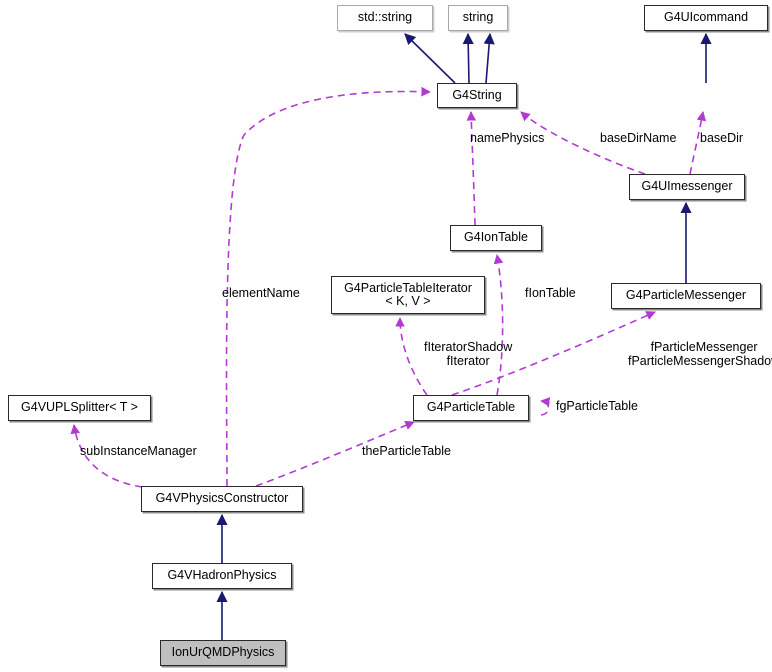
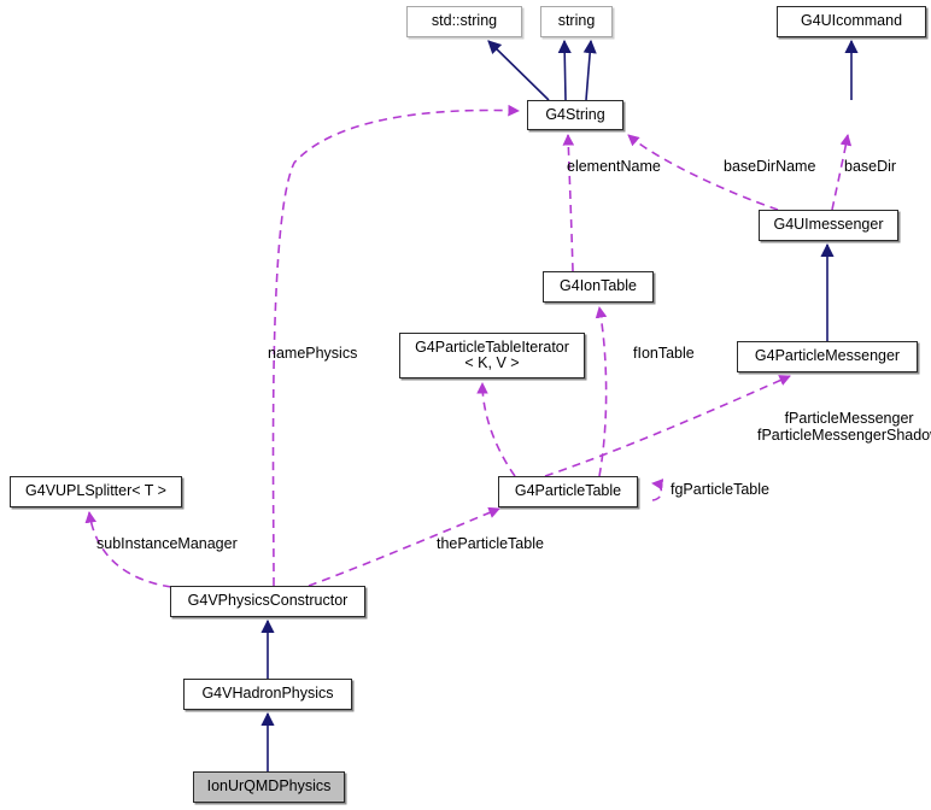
  std::string
  string
  G4UIcommand
  G4String
  G4UImessenger
  G4IonTable
  G4ParticleTableIterator
  < K, V >
  G4ParticleMessenger
  G4VUPLSplitter< T >
  G4ParticleTable
  G4VPhysicsConstructor
  G4VHadronPhysics
  IonUrQMDPhysics
- namePhysics
+ elementName
  baseDirName
  baseDir
  fIonTable
- elementName
+ namePhysics
- fIteratorShadow
- fIterator
  fParticleMessenger
  fParticleMessengerShado
  fgParticleTable
  subInstanceManager
  theParticleTable
